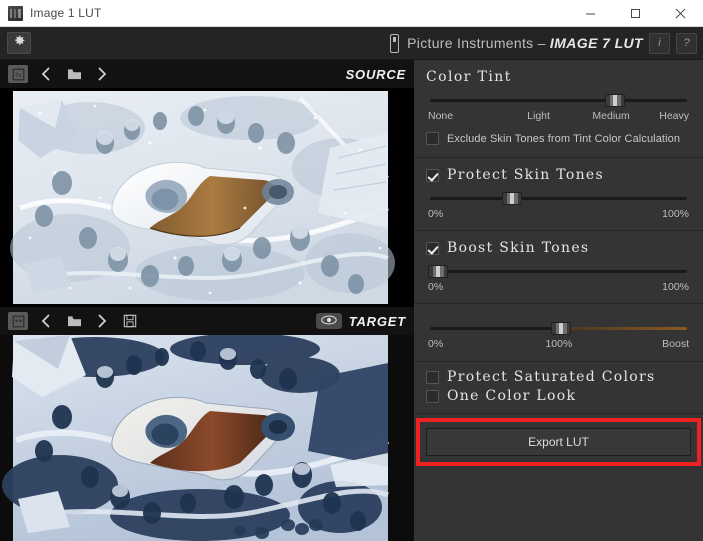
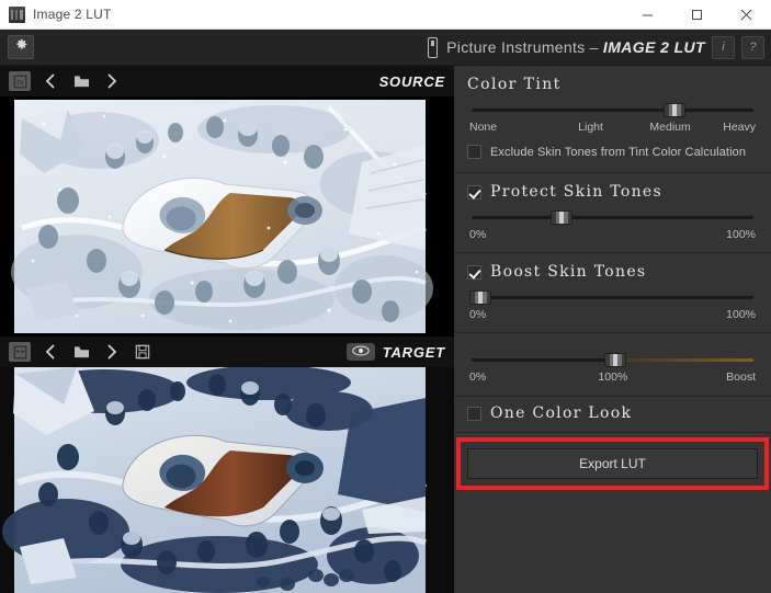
- Image 1 LUT
+ Image 2 LUT
- Picture Instruments – IMAGE 7 LUT
+ Picture Instruments – IMAGE 2 LUT
  i
  ?
  tv
  SOURCE
  TARGET
  Color Tint
  None
  Light
  Medium
  Heavy
  Exclude Skin Tones from Tint Color Calculation
  Protect Skin Tones
  0%
  100%
  Boost Skin Tones
  0%
  100%
  0%
  100%
  Boost
- Protect Saturated Colors
  One Color Look
  Export LUT
